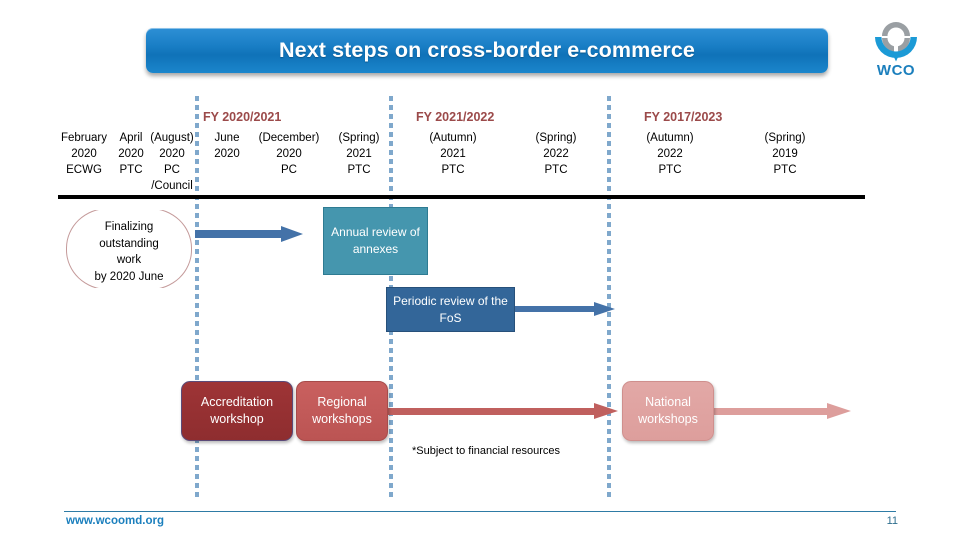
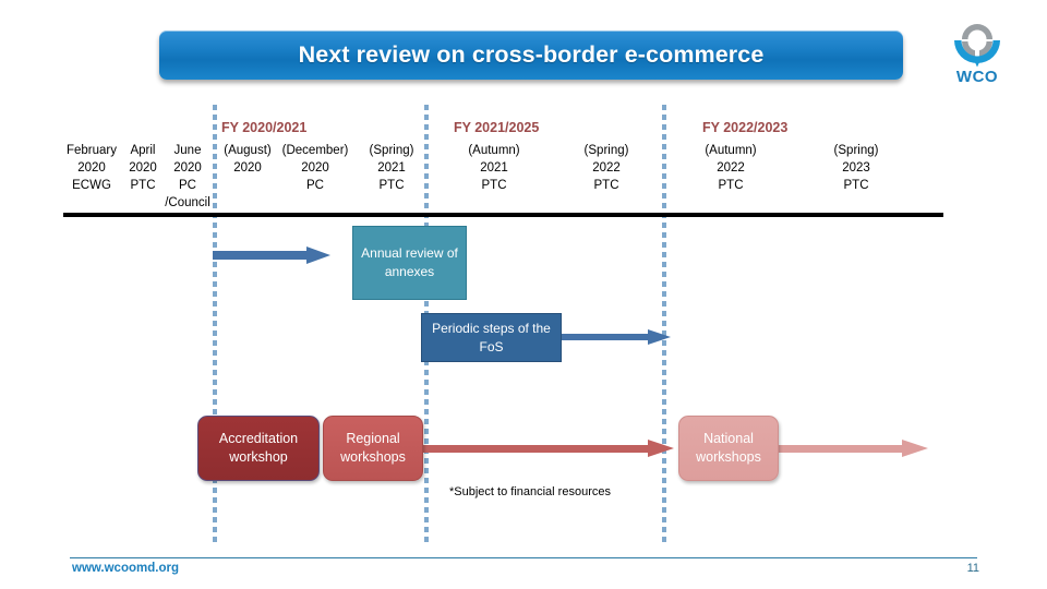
- Next steps on cross-border e-commerce
+ Next review on cross-border e-commerce
  WCO
  FY 2020/2021
- FY 2021/2022
+ FY 2021/2025
- FY 2017/2023
+ FY 2022/2023
  February
  2020
  ECWG
  April
  2020
  PTC
- (August)
+ June
  2020
  PC
  /Council
- June
+ (August)
  2020
  (December)
  2020
  PC
  (Spring)
  2021
  PTC
  (Autumn)
  2021
  PTC
  (Spring)
  2022
  PTC
  (Autumn)
  2022
  PTC
  (Spring)
- 2019
+ 2023
  PTC
- Finalizing
- outstanding
- work
- by 2020 June
  Annual review of annexes
- Periodic review of the FoS
+ Periodic steps of the FoS
  Accreditation workshop
  Regional workshops
  National workshops
  *Subject to financial resources
  www.wcoomd.org
  11
